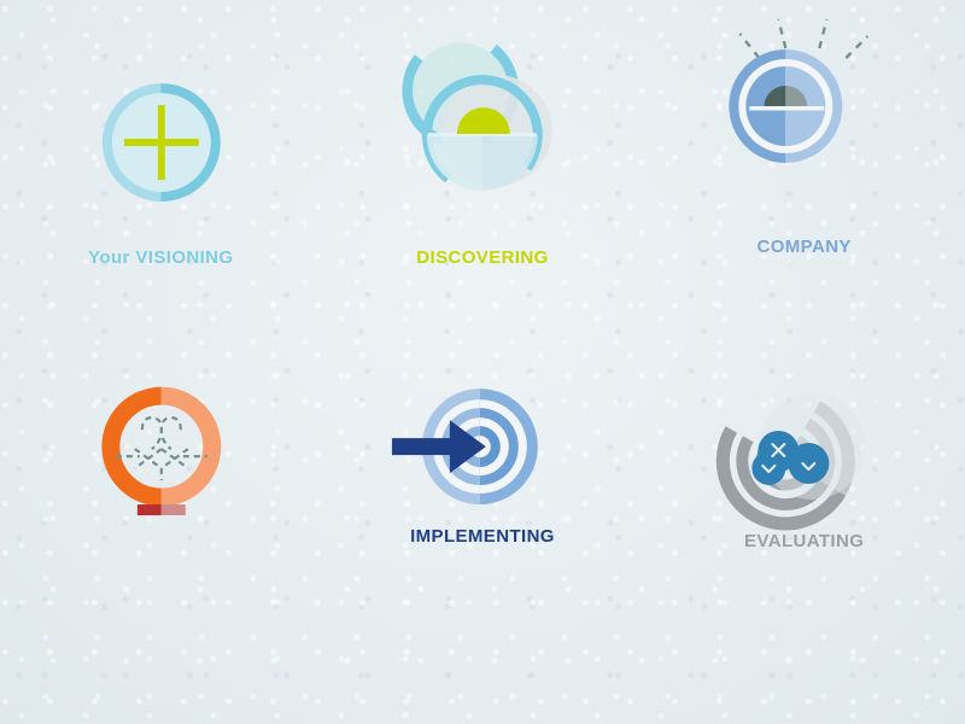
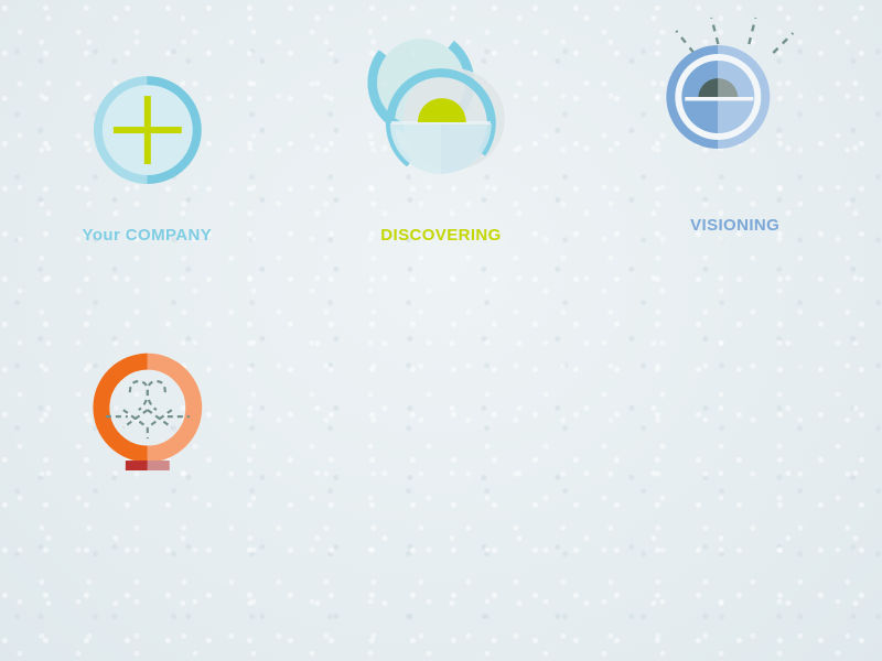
- Your VISIONING
+ Your COMPANY
  DISCOVERING
- COMPANY
+ VISIONING
- IMPLEMENTING
- EVALUATING
